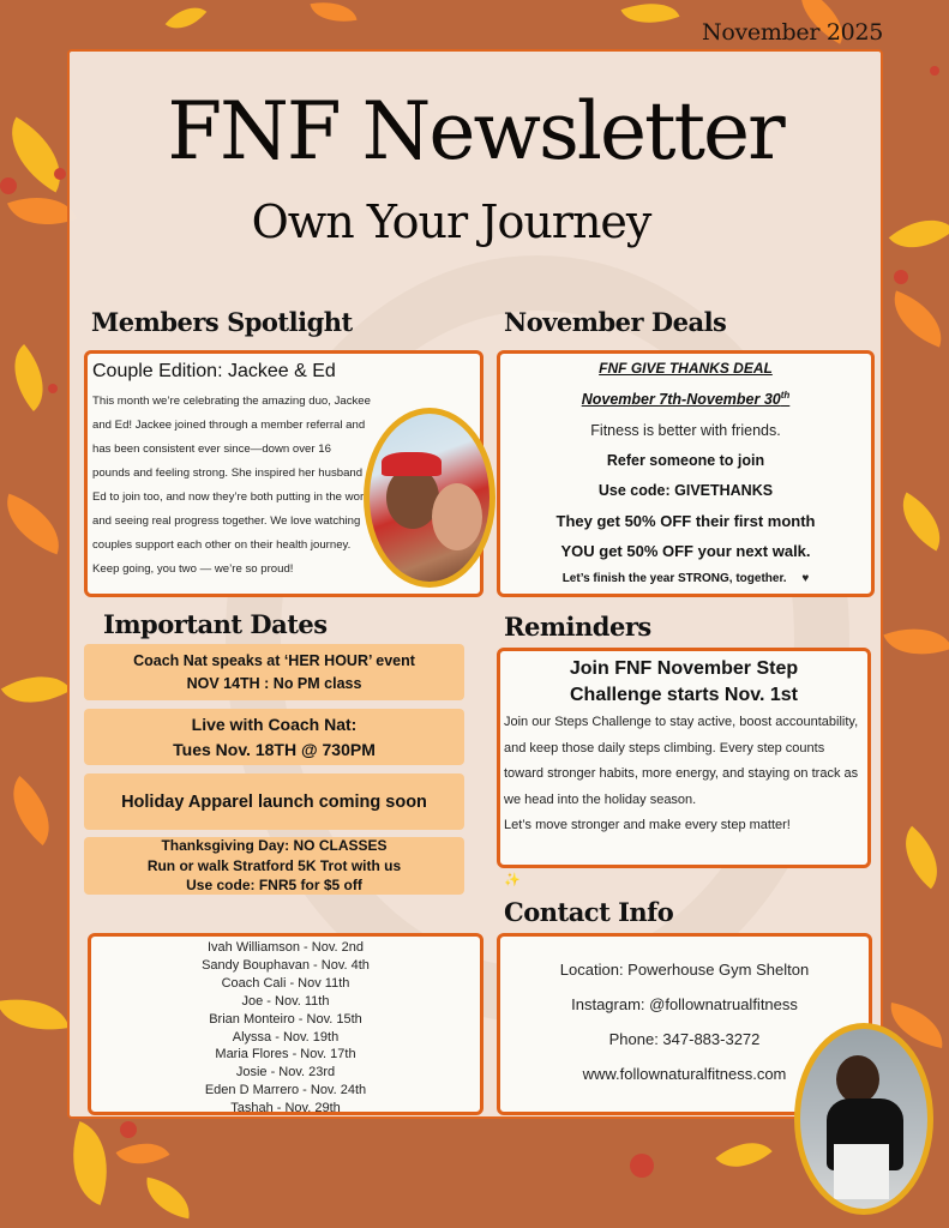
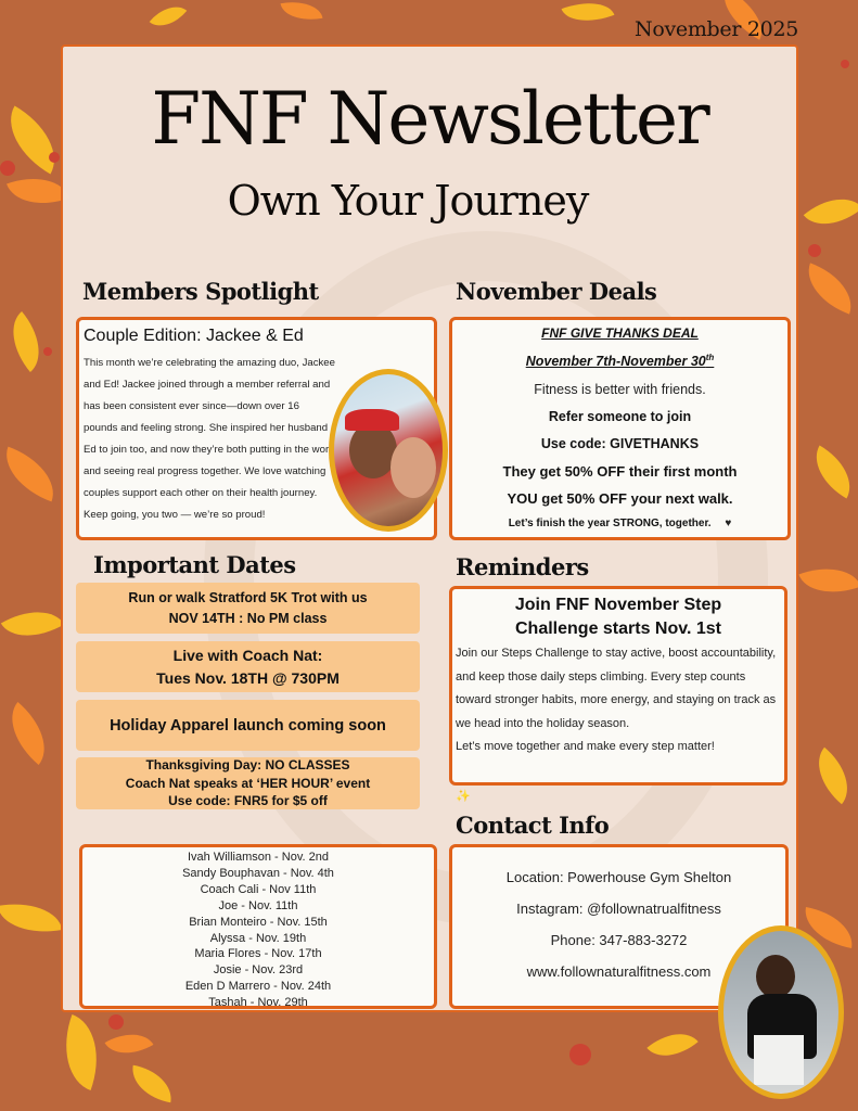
  November 2025
  FNF Newsletter
  Own Your Journey
  Members Spotlight
  Couple Edition: Jackee & Ed
  This month we’re celebrating the amazing duo, Jackee and Ed! Jackee joined through a member referral and has been consistent ever since—down over 16 pounds and feeling strong. She inspired her husband Ed to join too, and now they’re both putting in the wor and seeing real progress together. We love watching couples support each other on their health journey. Keep going, you two — we’re so proud!
  November Deals
  FNF GIVE THANKS DEAL
  November 7th-November 30th
  Fitness is better with friends.
  Refer someone to join
  Use code: GIVETHANKS
  They get 50% OFF their first month
  YOU get 50% OFF your next walk.
  Let’s finish the year STRONG, together. ♥
  Important Dates
- Coach Nat speaks at ‘HER HOUR’ event
+ Run or walk Stratford 5K Trot with us
  NOV 14TH : No PM class
  Live with Coach Nat:
  Tues Nov. 18TH @ 730PM
  Holiday Apparel launch coming soon
  Thanksgiving Day: NO CLASSES
- Run or walk Stratford 5K Trot with us
+ Coach Nat speaks at ‘HER HOUR’ event
  Use code: FNR5 for $5 off
  Reminders
  Join FNF November Step
  Challenge starts Nov. 1st
  Join our Steps Challenge to stay active, boost accountability, and keep those daily steps climbing. Every step counts toward stronger habits, more energy, and staying on track as we head into the holiday season.
- Let’s move stronger and make every step matter!
+ Let’s move together and make every step matter!
  Ivah Williamson - Nov. 2nd
  Sandy Bouphavan - Nov. 4th
  Coach Cali - Nov 11th
  Joe - Nov. 11th
  Brian Monteiro - Nov. 15th
  Alyssa - Nov. 19th
  Maria Flores - Nov. 17th
  Josie - Nov. 23rd
  Eden D Marrero - Nov. 24th
  Tashah - Nov. 29th
  Contact Info
  Location: Powerhouse Gym Shelton
  Instagram: @follownatrualfitness
  Phone: 347-883-3272
  www.follownaturalfitness.com
  ✨
